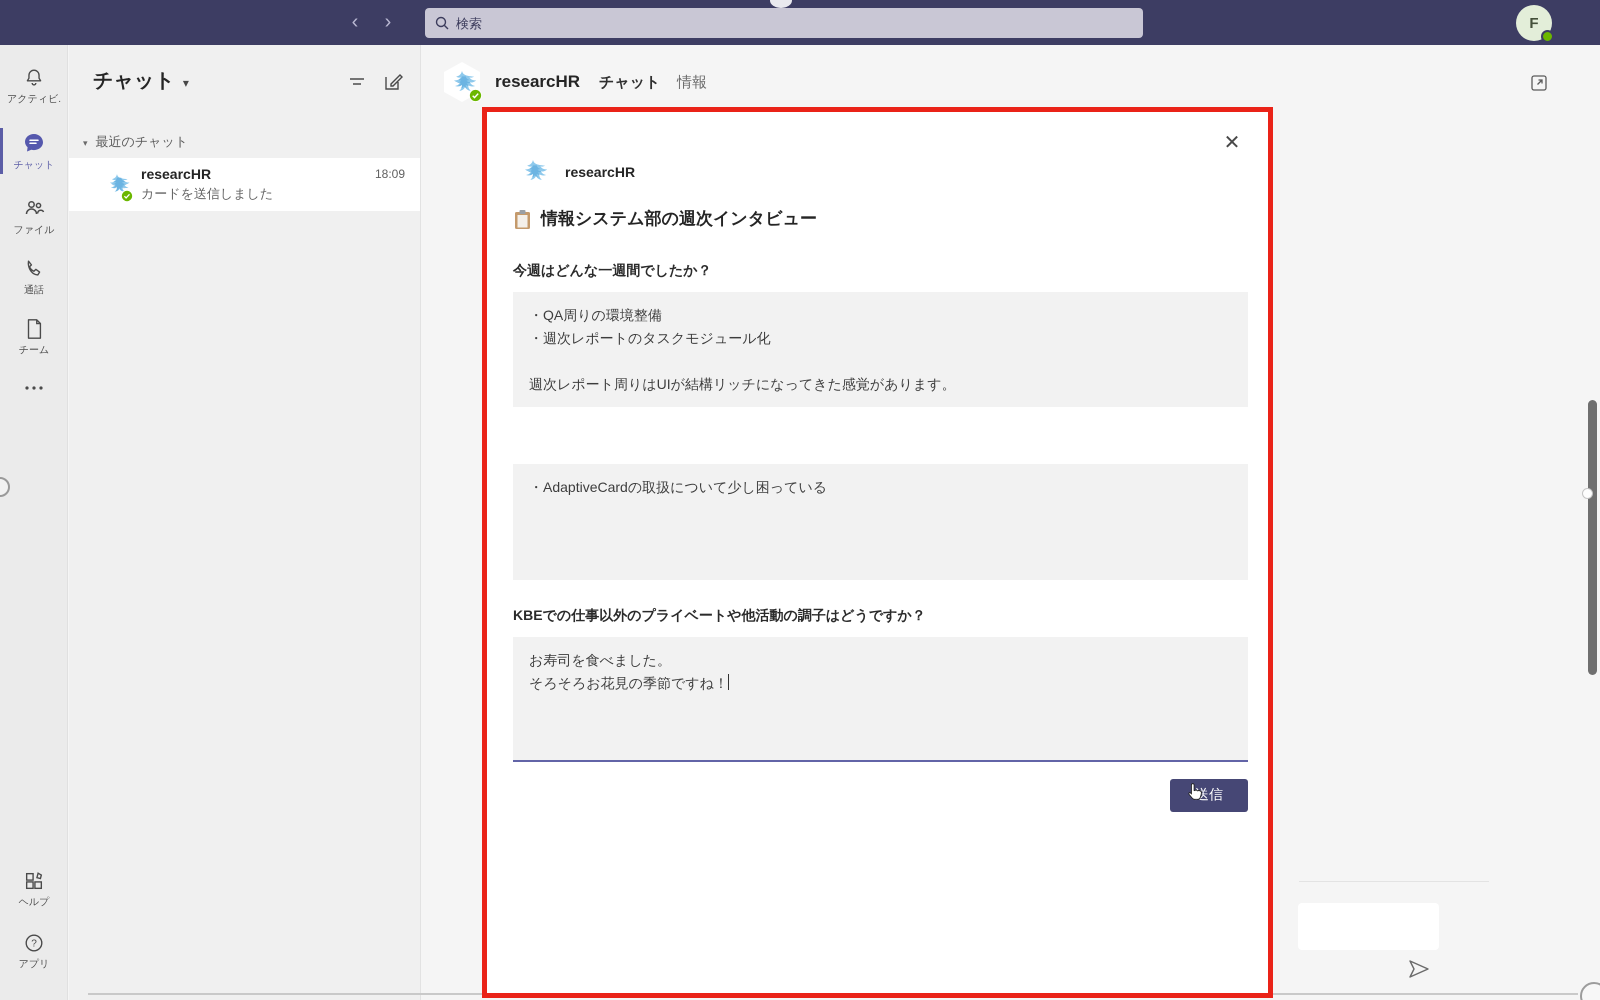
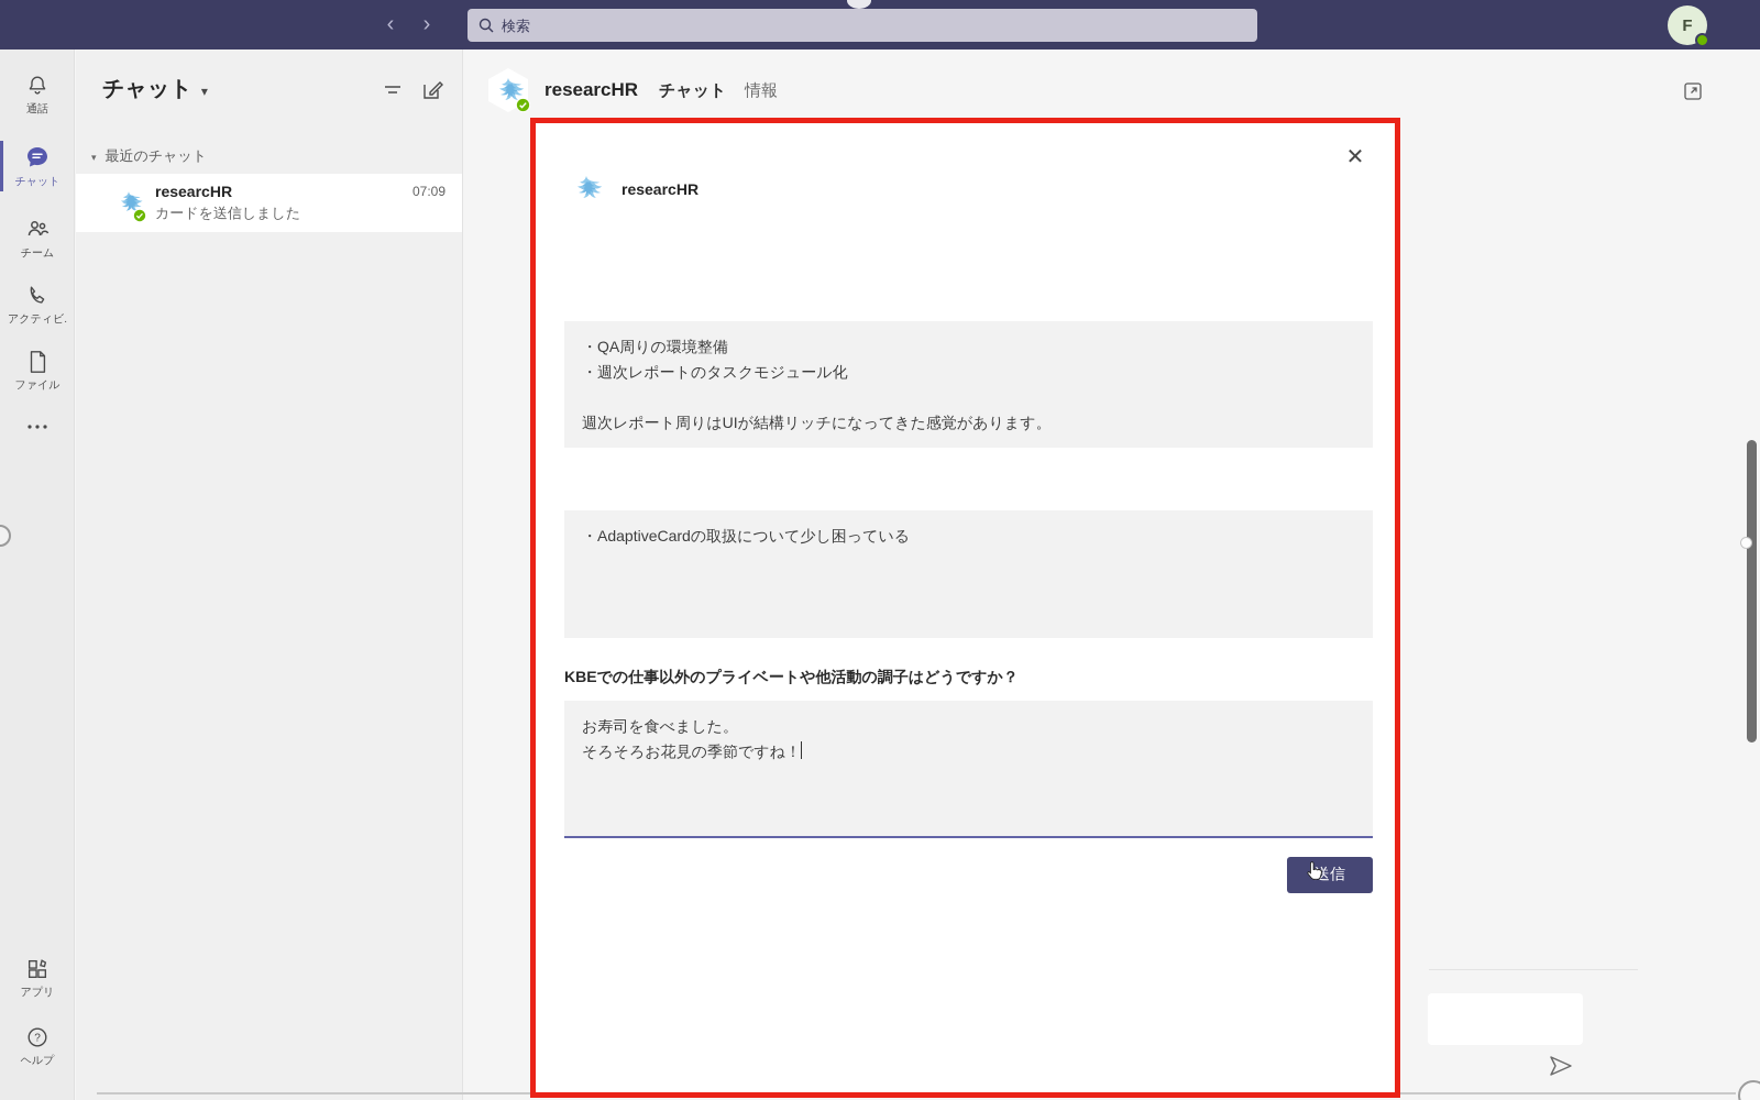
  ‹
  ›
  検索
  F
- アクティビ.
+ 通話
  チャット
- ファイル
+ チーム
- 通話
+ アクティビ.
- チーム
+ ファイル
- ヘルプ
+ アプリ
  ?
- アプリ
+ ヘルプ
  チャット ▾
  ▾ 最近のチャット
  researcHR
  カードを送信しました
- 18:09
+ 07:09
  researcHR
  チャット
  情報
  ✕
  researcHR
- 情報システム部の週次インタビュー
- 今週はどんな一週間でしたか？
  ・QA周りの環境整備
  ・週次レポートのタスクモジュール化
  週次レポート周りはUIが結構リッチになってきた感覚があります。
  ・AdaptiveCardの取扱について少し困っている
  KBEでの仕事以外のプライベートや他活動の調子はどうですか？
  お寿司を食べました。
  そろそろお花見の季節ですね！
  送信
